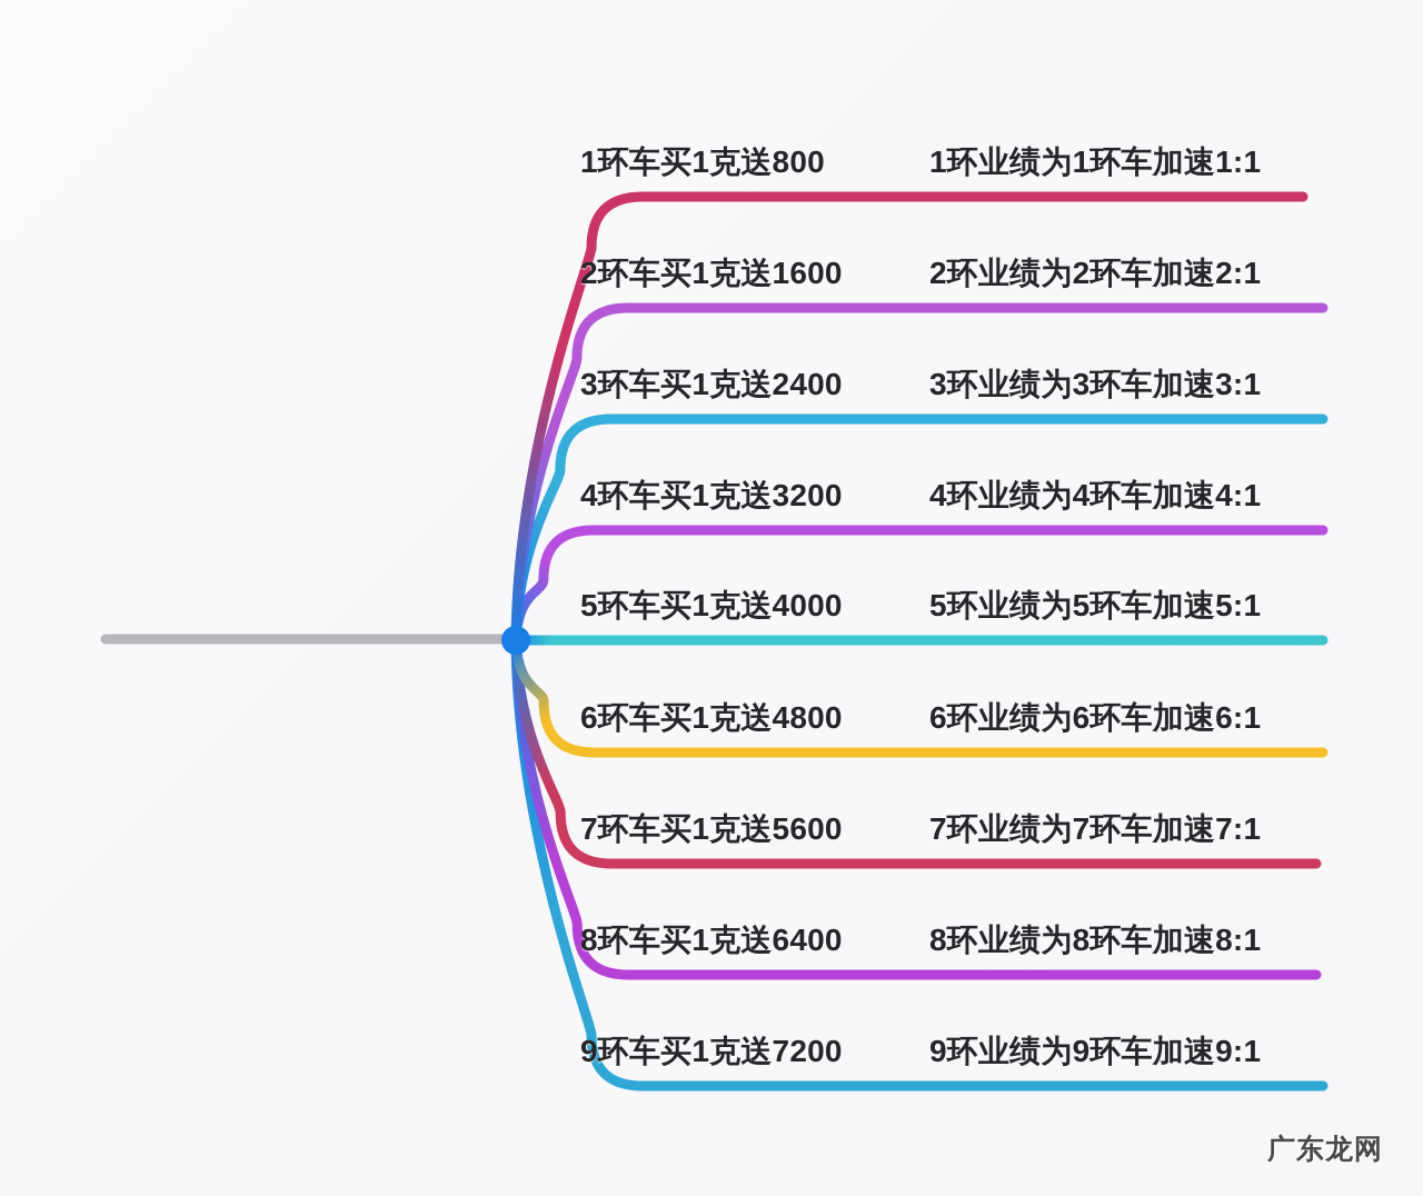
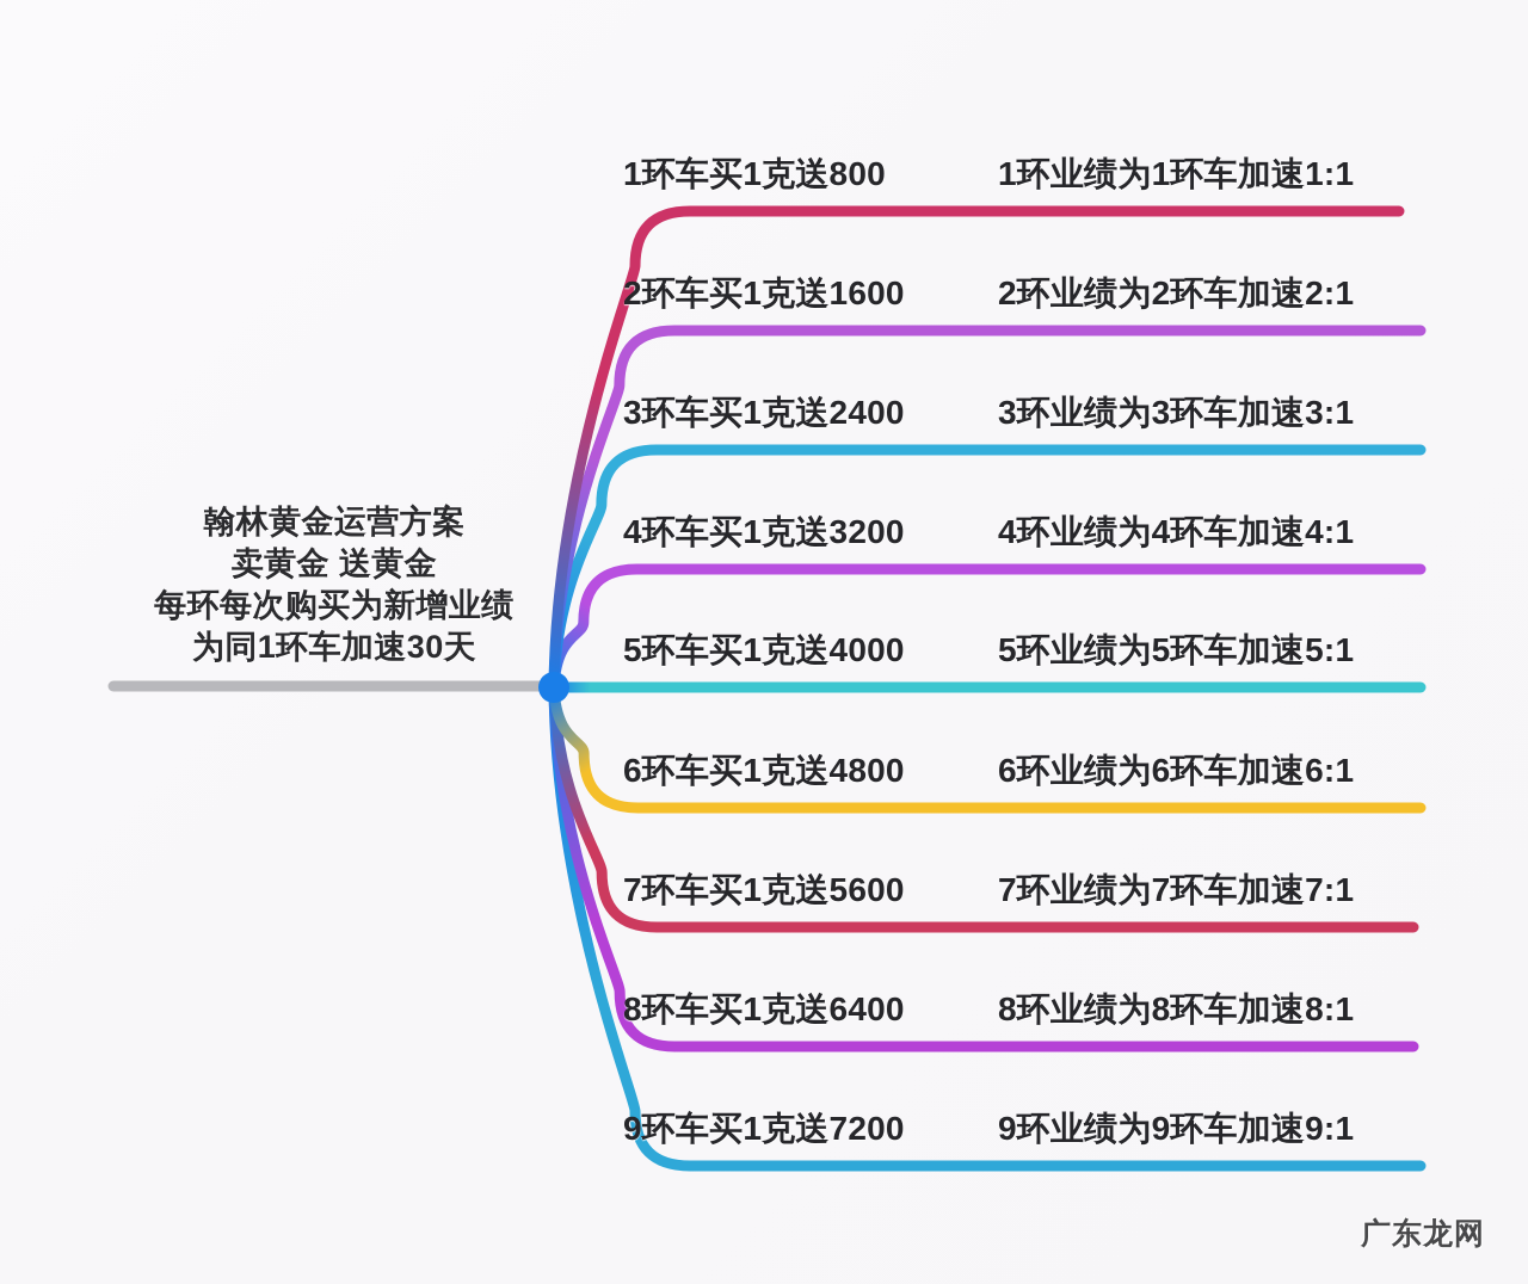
+ 翰林黄金运营方案
+ 卖黄金 送黄金
+ 每环每次购买为新增业绩
+ 为同1环车加速30天
  1环车买1克送800
  1环业绩为1环车加速1:1
  2环车买1克送1600
  2环业绩为2环车加速2:1
  3环车买1克送2400
  3环业绩为3环车加速3:1
  4环车买1克送3200
  4环业绩为4环车加速4:1
  5环车买1克送4000
  5环业绩为5环车加速5:1
  6环车买1克送4800
  6环业绩为6环车加速6:1
  7环车买1克送5600
  7环业绩为7环车加速7:1
  8环车买1克送6400
  8环业绩为8环车加速8:1
  9环车买1克送7200
  9环业绩为9环车加速9:1
  广东龙网
